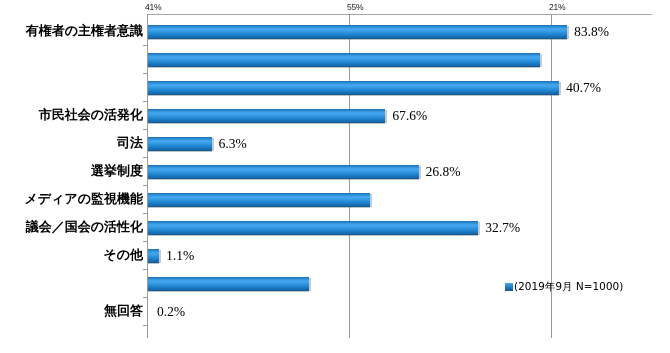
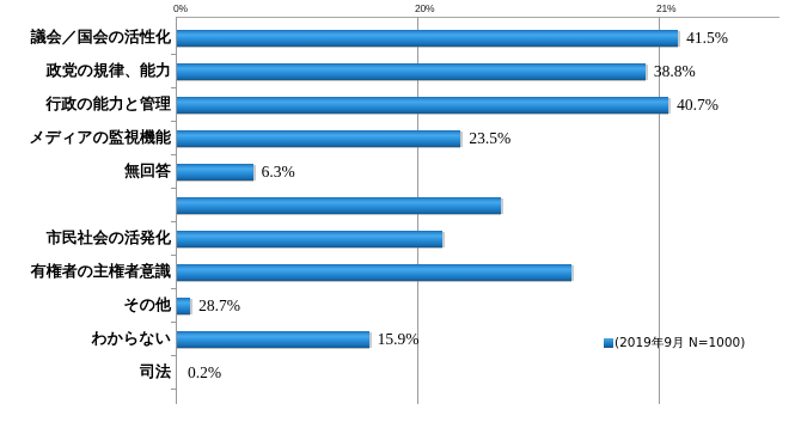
- 41%
+ 0%
- 55%
+ 20%
  21%
- 有権者の主権者意識
+ 議会／国会の活性化
- 83.8%
+ 41.5%
+ 政党の規律、能力
+ 38.8%
+ 行政の能力と管理
  40.7%
- 市民社会の活発化
+ メディアの監視機能
- 67.6%
+ 23.5%
- 司法
+ 無回答
  6.3%
- 選挙制度
- 26.8%
- メディアの監視機能
+ 市民社会の活発化
- 議会／国会の活性化
+ 有権者の主権者意識
- 32.7%
  その他
- 1.1%
+ 28.7%
+ わからない
+ 15.9%
- 無回答
+ 司法
  0.2%
  (2019年9月 N=1000)
